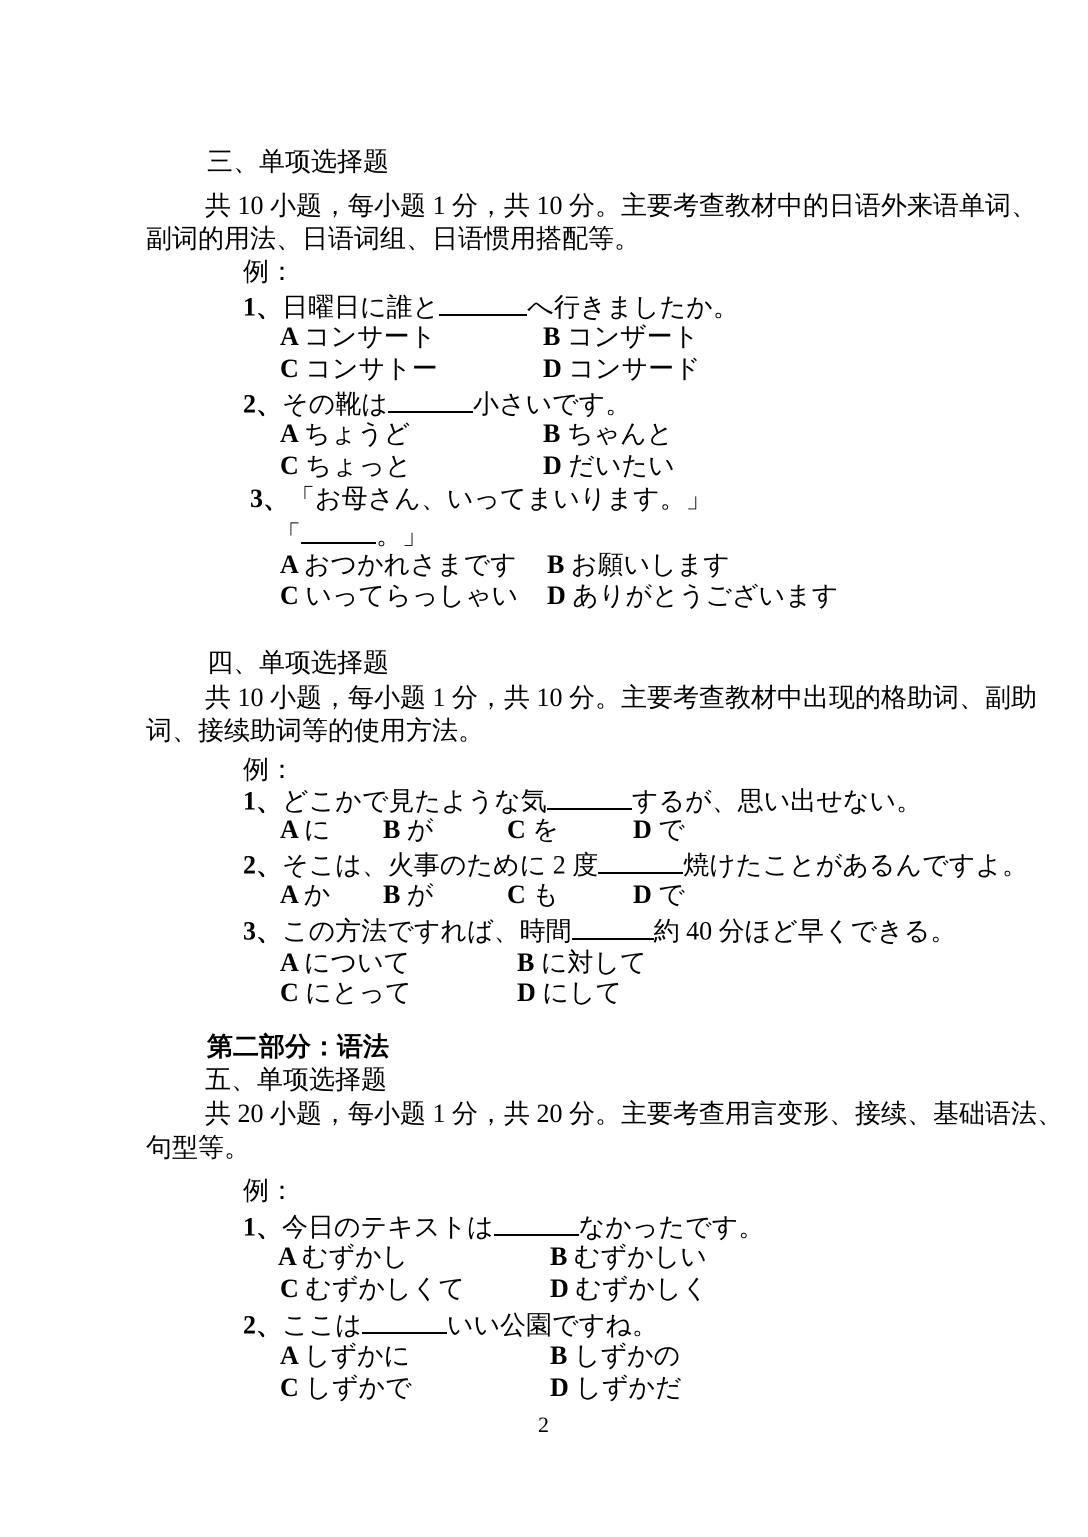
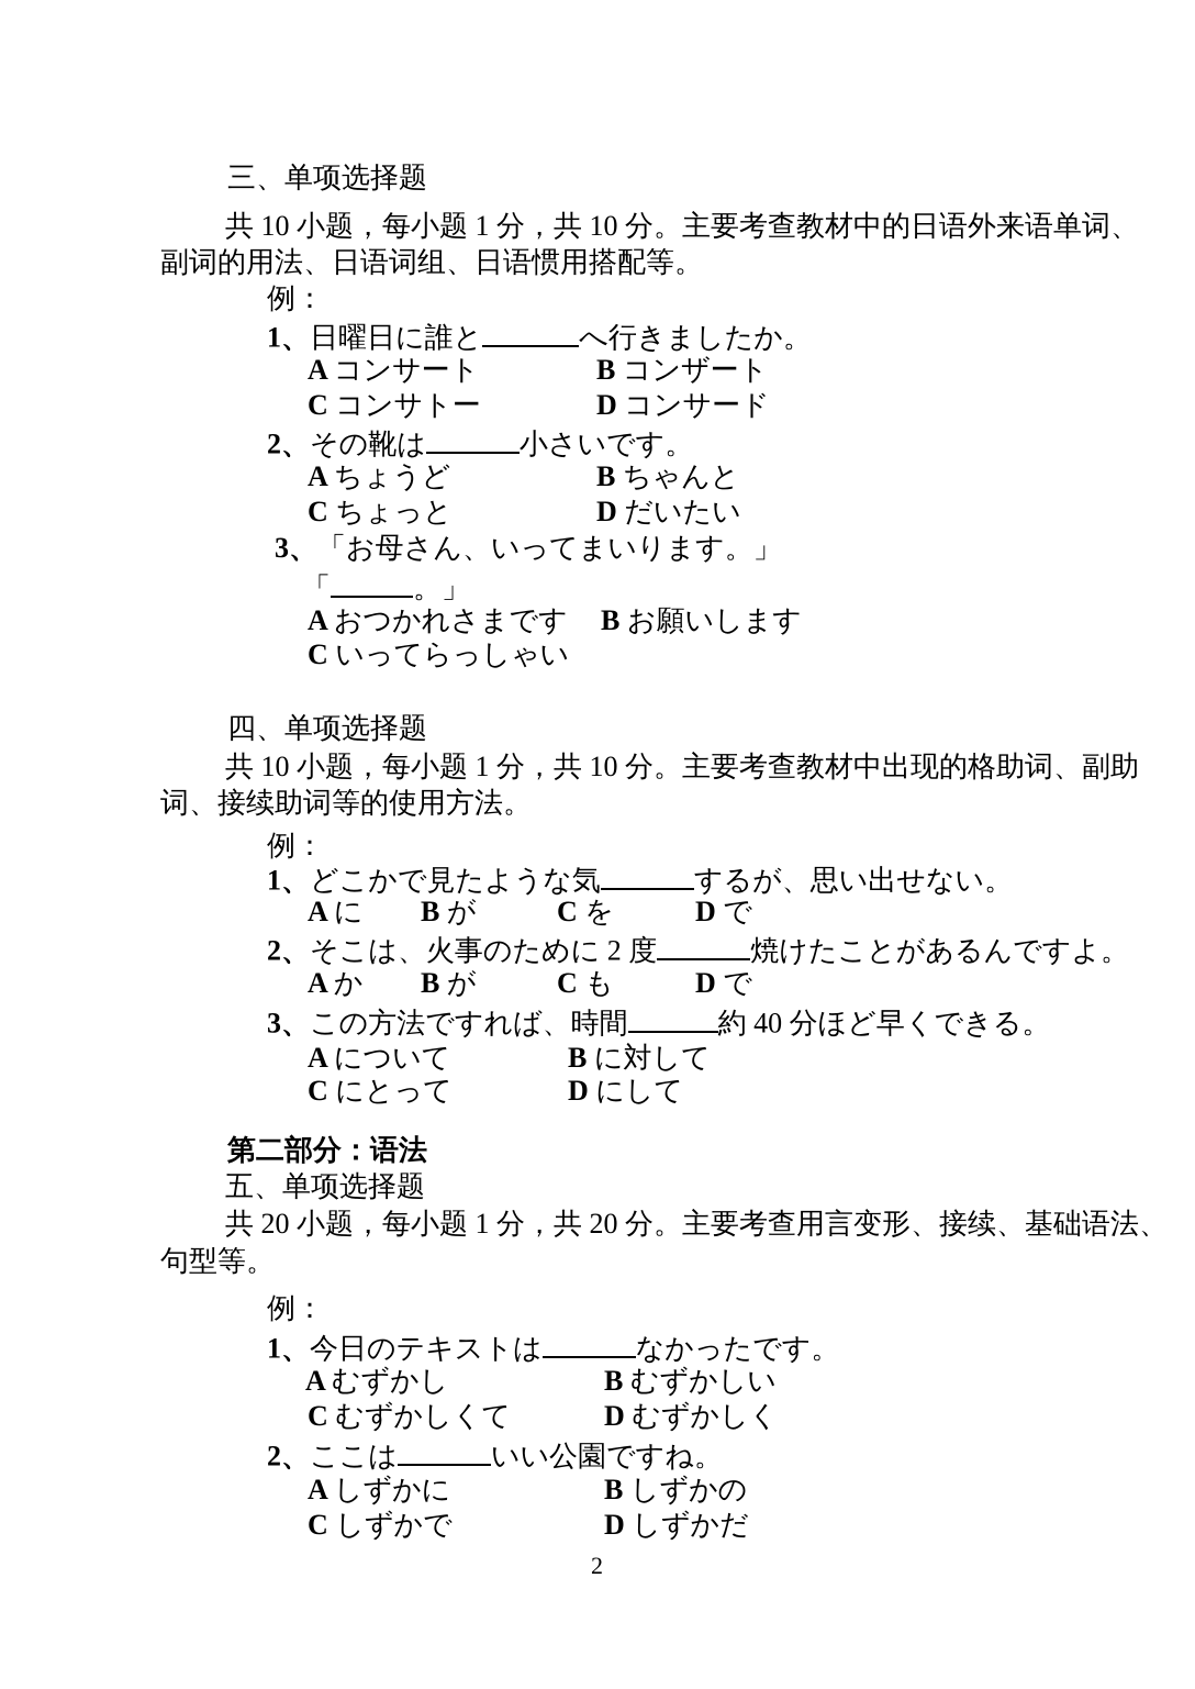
  三、单项选择题
  共 10 小题，每小题 1 分，共 10 分。主要考查教材中的日语外来语单词、
  副词的用法、日语词组、日语惯用搭配等。
  例：
  1、日曜日に誰と へ行きましたか。
  A コンサート
  B コンザート
  C コンサトー
  D コンサード
  2、その靴は 小さいです。
  A ちょうど
  B ちゃんと
  C ちょっと
  D だいたい
  3、「お母さん、いってまいります。」
  「 。」
  A おつかれさまです
  B お願いします
  C いってらっしゃい
- D ありがとうございます
  四、单项选择题
  共 10 小题，每小题 1 分，共 10 分。主要考查教材中出现的格助词、副助
  词、接续助词等的使用方法。
  例：
  1、どこかで見たような気 するが、思い出せない。
  A に
  B が
  C を
  D で
  2、そこは、火事のために 2 度 焼けたことがあるんですよ。
  A か
  B が
  C も
  D で
  3、この方法ですれば、時間 約 40 分ほど早くできる。
  A について
  B に対して
  C にとって
  D にして
  第二部分：语法
  五、单项选择题
  共 20 小题，每小题 1 分，共 20 分。主要考查用言变形、接续、基础语法、
  句型等。
  例：
  1、今日のテキストは なかったです。
  A むずかし
  B むずかしい
  C むずかしくて
  D むずかしく
  2、ここは いい公園ですね。
  A しずかに
  B しずかの
  C しずかで
  D しずかだ
  2
